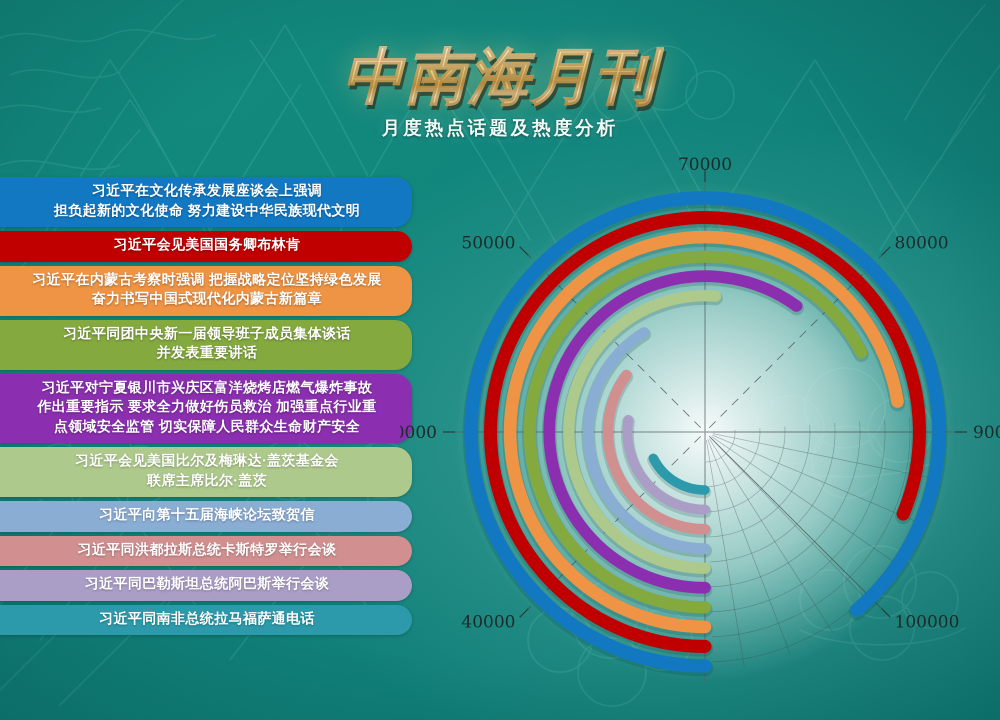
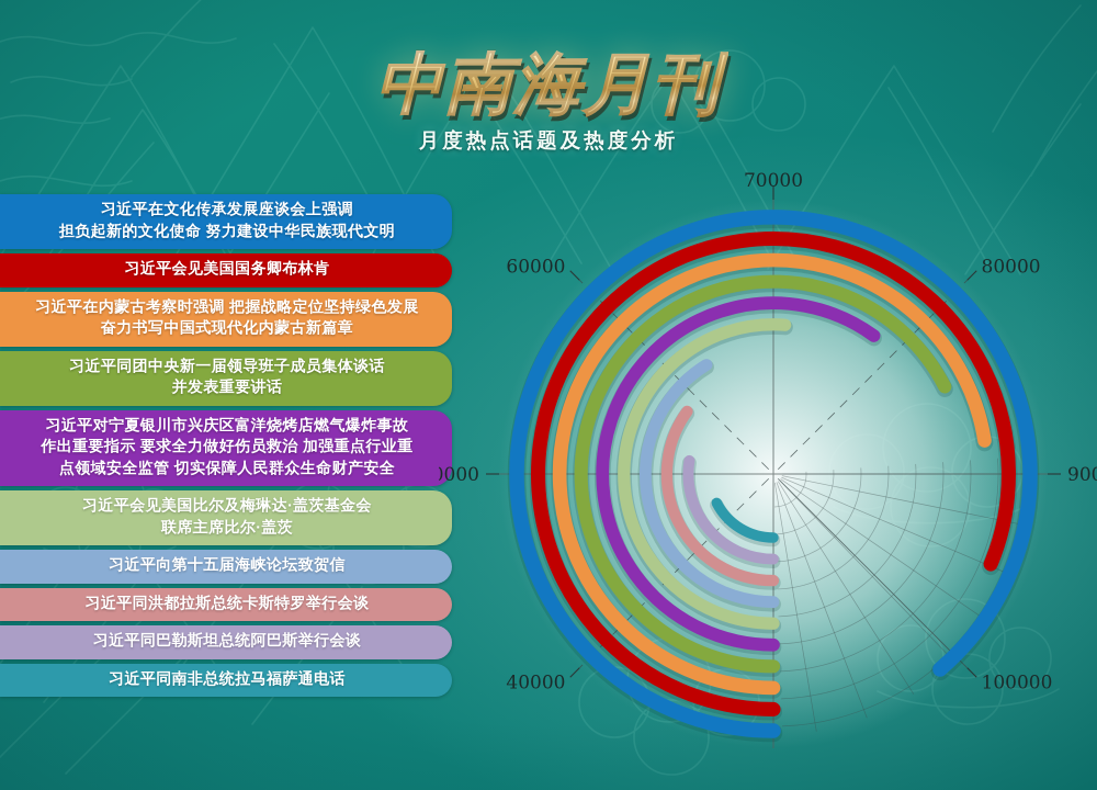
  中南海月刊
  月度热点话题及热度分析
  习近平在文化传承发展座谈会上强调
  担负起新的文化使命 努力建设中华民族现代文明
  习近平会见美国国务卿布林肯
  习近平在内蒙古考察时强调 把握战略定位坚持绿色发展
  奋力书写中国式现代化内蒙古新篇章
  习近平同团中央新一届领导班子成员集体谈话
  并发表重要讲话
  习近平对宁夏银川市兴庆区富洋烧烤店燃气爆炸事故
  作出重要指示 要求全力做好伤员救治 加强重点行业重
  点领域安全监管 切实保障人民群众生命财产安全
  习近平会见美国比尔及梅琳达·盖茨基金会
  联席主席比尔·盖茨
  习近平向第十五届海峡论坛致贺信
  习近平同洪都拉斯总统卡斯特罗举行会谈
  习近平同巴勒斯坦总统阿巴斯举行会谈
  习近平同南非总统拉马福萨通电话
  40000
  0000
- 50000
+ 60000
  70000
  80000
  100000
